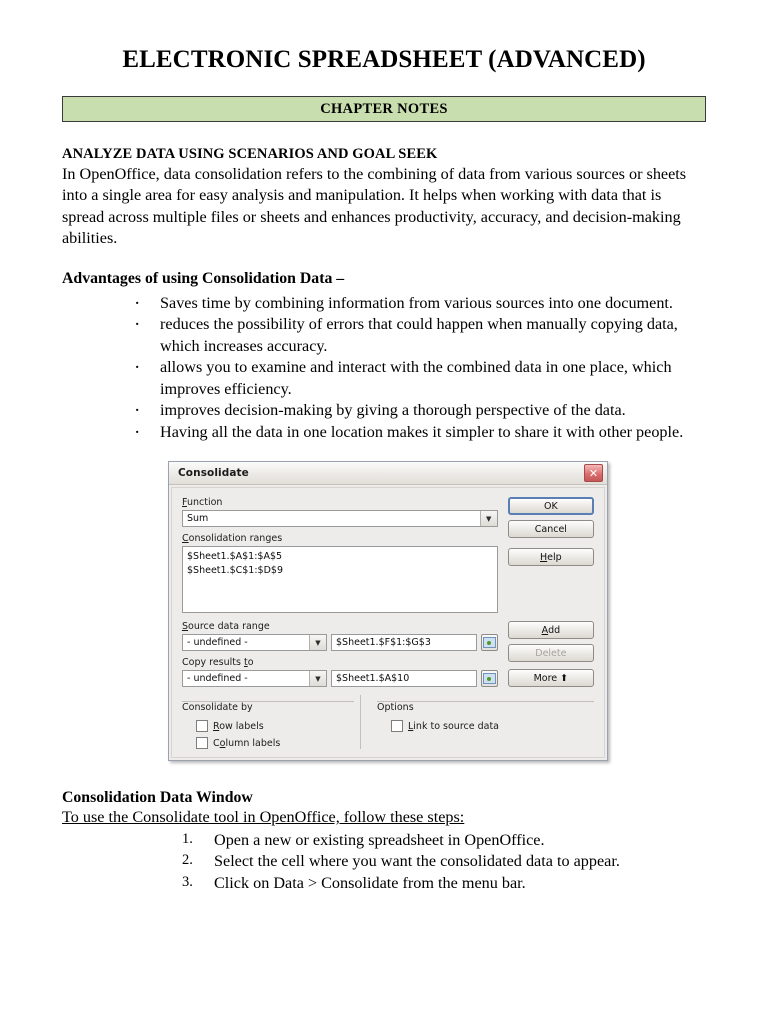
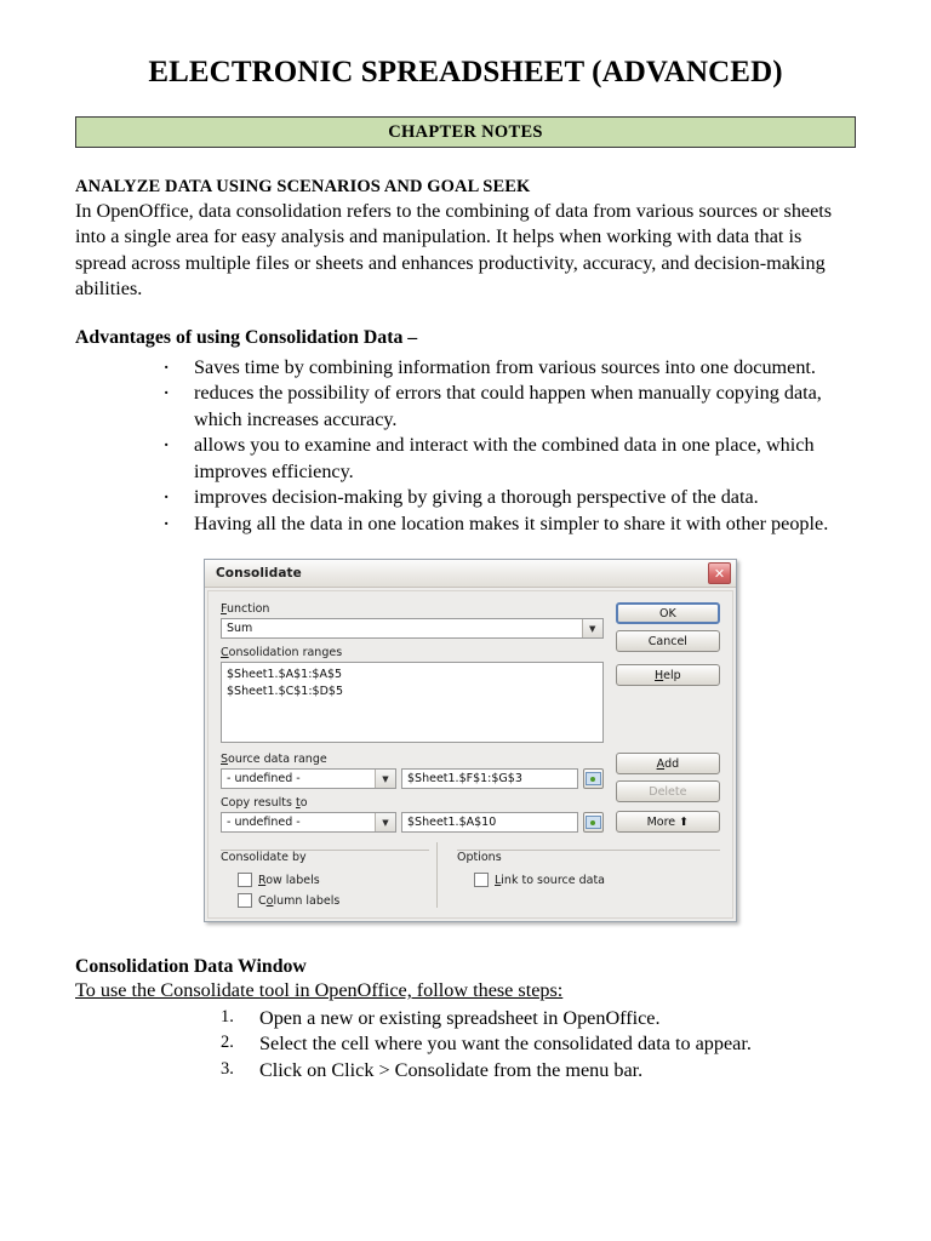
  ELECTRONIC SPREADSHEET (ADVANCED)
  CHAPTER NOTES
  ANALYZE DATA USING SCENARIOS AND GOAL SEEK
  In OpenOffice, data consolidation refers to the combining of data from various sources or sheets into a single area for easy analysis and manipulation. It helps when working with data that is spread across multiple files or sheets and enhances productivity, accuracy, and decision-making abilities.
  Advantages of using Consolidation Data –
  Saves time by combining information from various sources into one document.
  reduces the possibility of errors that could happen when manually copying data, which increases accuracy.
  allows you to examine and interact with the combined data in one place, which improves efficiency.
  improves decision-making by giving a thorough perspective of the data.
  Having all the data in one location makes it simpler to share it with other people.
  Consolidate
  ✕
  Function
  Sum
  ▼
  Consolidation ranges
  $Sheet1.$A$1:$A$5
- $Sheet1.$C$1:$D$9
+ $Sheet1.$C$1:$D$5
  OK
  Cancel
  H
  elp
  Source data range
  - undefined -
  ▼
  $Sheet1.$F$1:$G$3
  Copy results to
  - undefined -
  ▼
  $Sheet1.$A$10
  A
  dd
  Delete
  More ⬆
  Consolidate by
  Row labels
  Column labels
  Options
  Link to source data
  Consolidation Data Window
  To use the Consolidate tool in OpenOffice, follow these steps:
  Open a new or existing spreadsheet in OpenOffice.
  Select the cell where you want the consolidated data to appear.
- Click on Data > Consolidate from the menu bar.
+ Click on Click > Consolidate from the menu bar.
